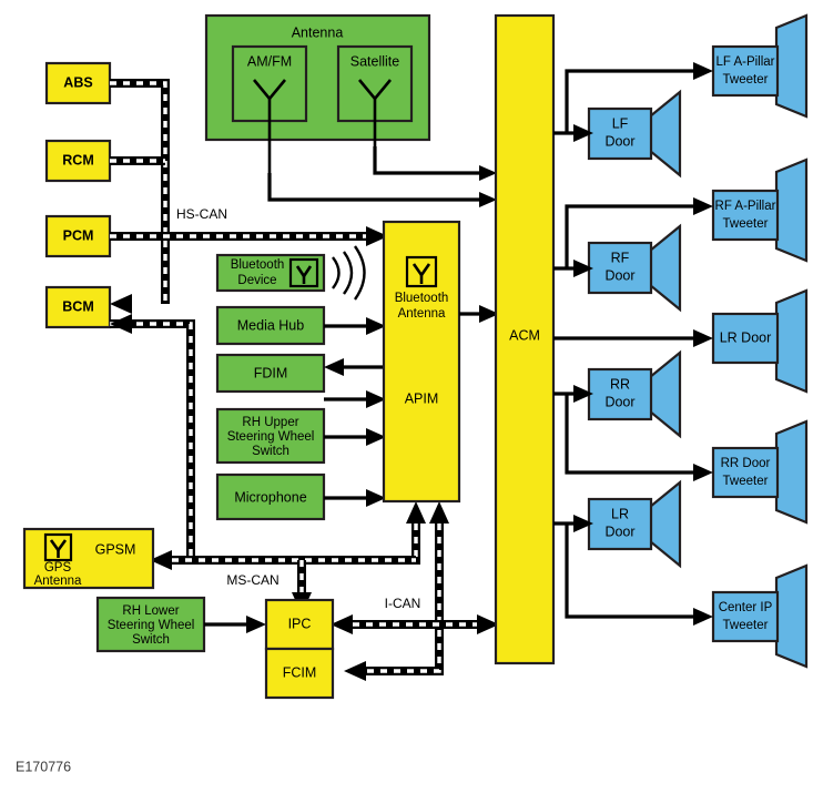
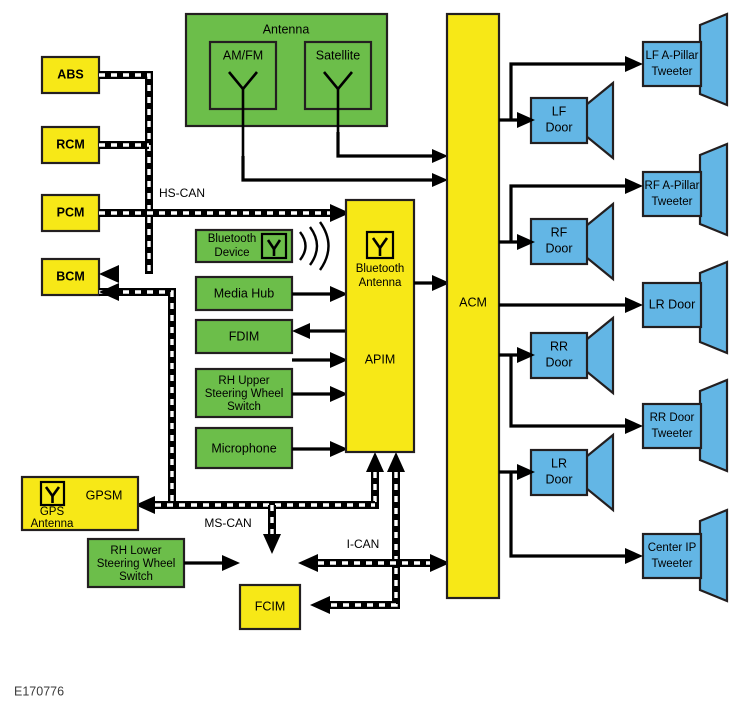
  Antenna
  AM/FM
  Satellite
  ABS
  RCM
  PCM
  BCM
  HS-CAN
  MS-CAN
  I-CAN
  Bluetooth
  Device
  Media Hub
  FDIM
  RH Upper
  Steering Wheel
  Switch
  Microphone
  Bluetooth
  Antenna
  APIM
  ACM
  LF A-Pillar
  Tweeter
  LF
  Door
  RF A-Pillar
  Tweeter
  RF
  Door
  LR Door
  RR
  Door
  RR Door
  Tweeter
  LR
  Door
  Center IP
  Tweeter
  GPS
  Antenna
  GPSM
  RH Lower
  Steering Wheel
  Switch
- IPC
  FCIM
  E170776
